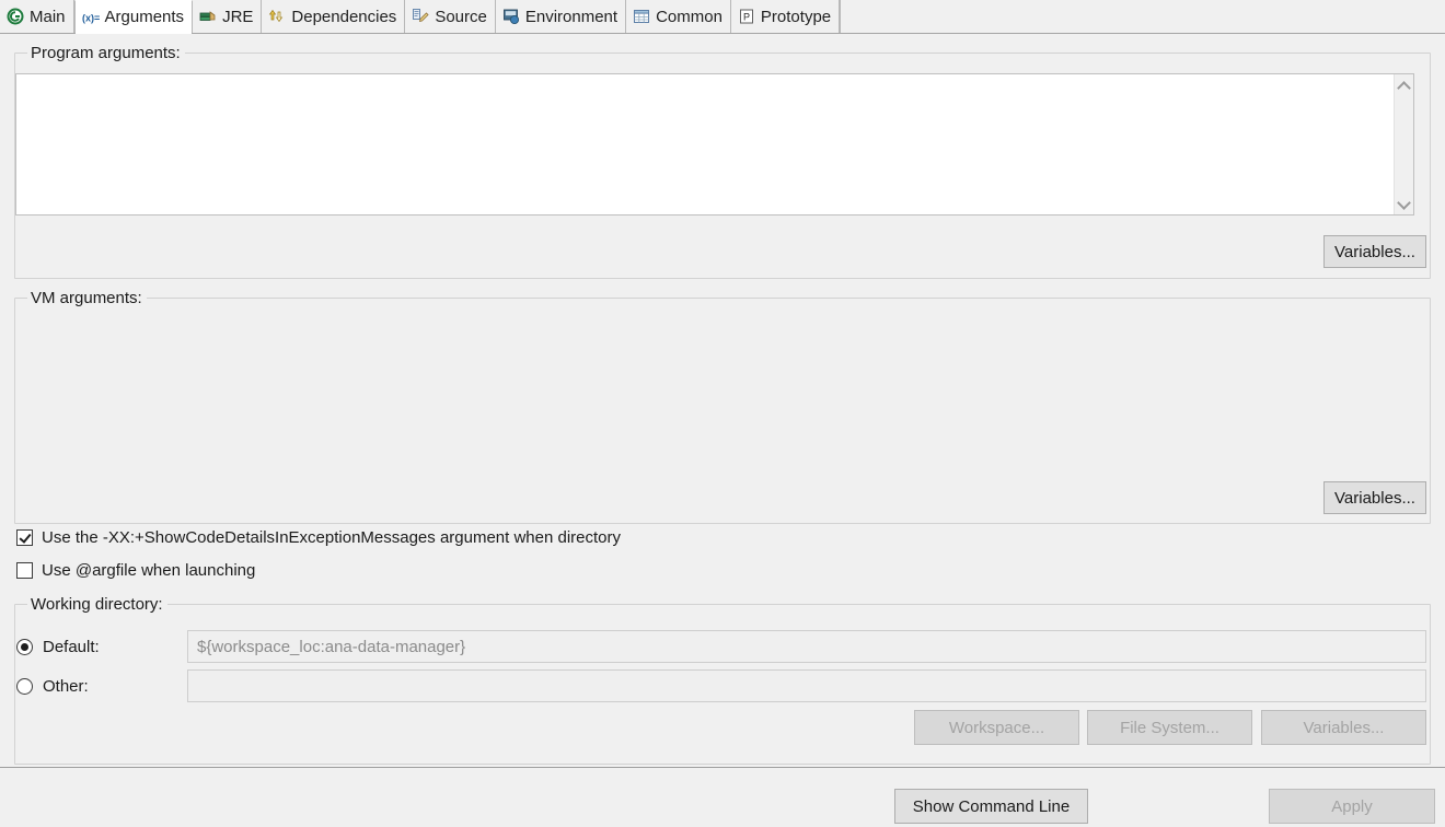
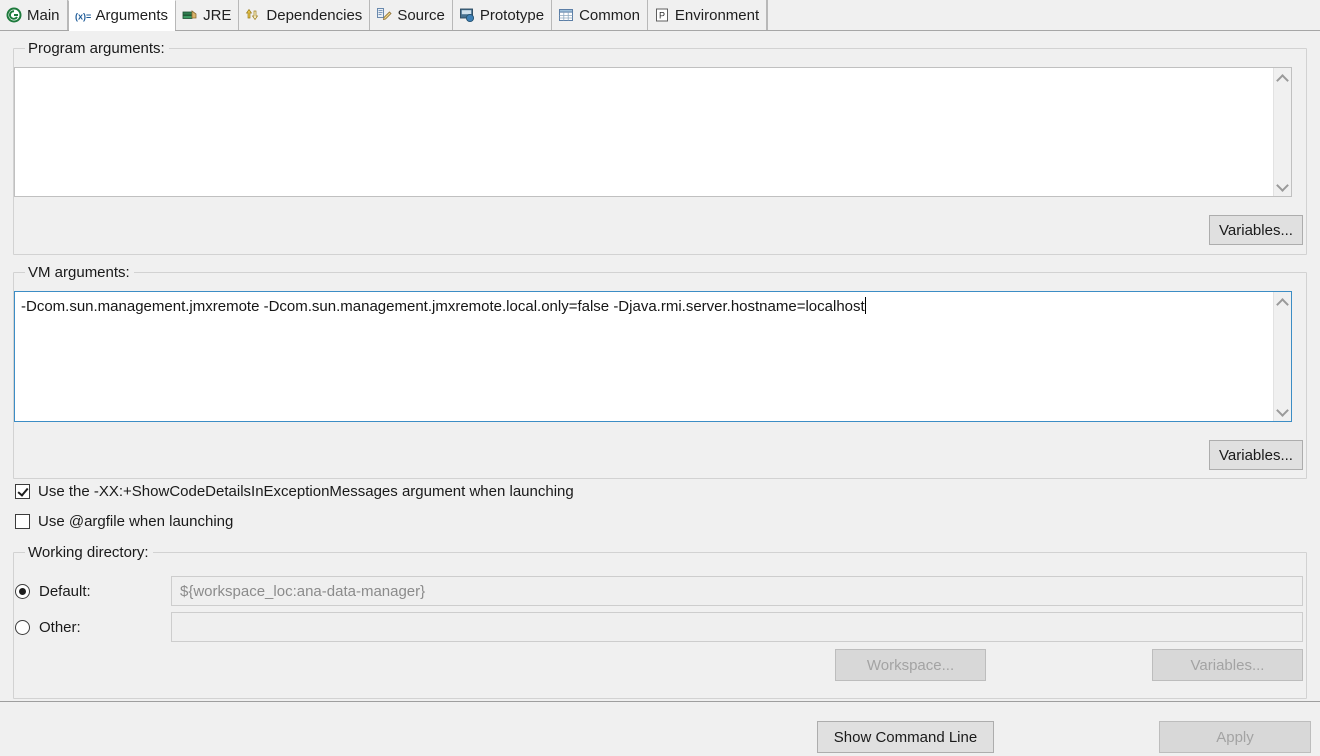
  Main
  (x)=
  Arguments
  JRE
  Dependencies
  Source
- Environment
+ Prototype
  Common
  P
- Prototype
+ Environment
  Program arguments:
  Variables...
  VM arguments:
+ -Dcom.sun.management.jmxremote -Dcom.sun.management.jmxremote.local.only=false -Djava.rmi.server.hostname=localhost
  Variables...
- Use the -XX:+ShowCodeDetailsInExceptionMessages argument when directory
+ Use the -XX:+ShowCodeDetailsInExceptionMessages argument when launching
  Use @argfile when launching
  Working directory:
  Default:
  ${workspace_loc:ana-data-manager}
  Other:
  Workspace...
- File System...
  Variables...
  Show Command Line
  Apply
